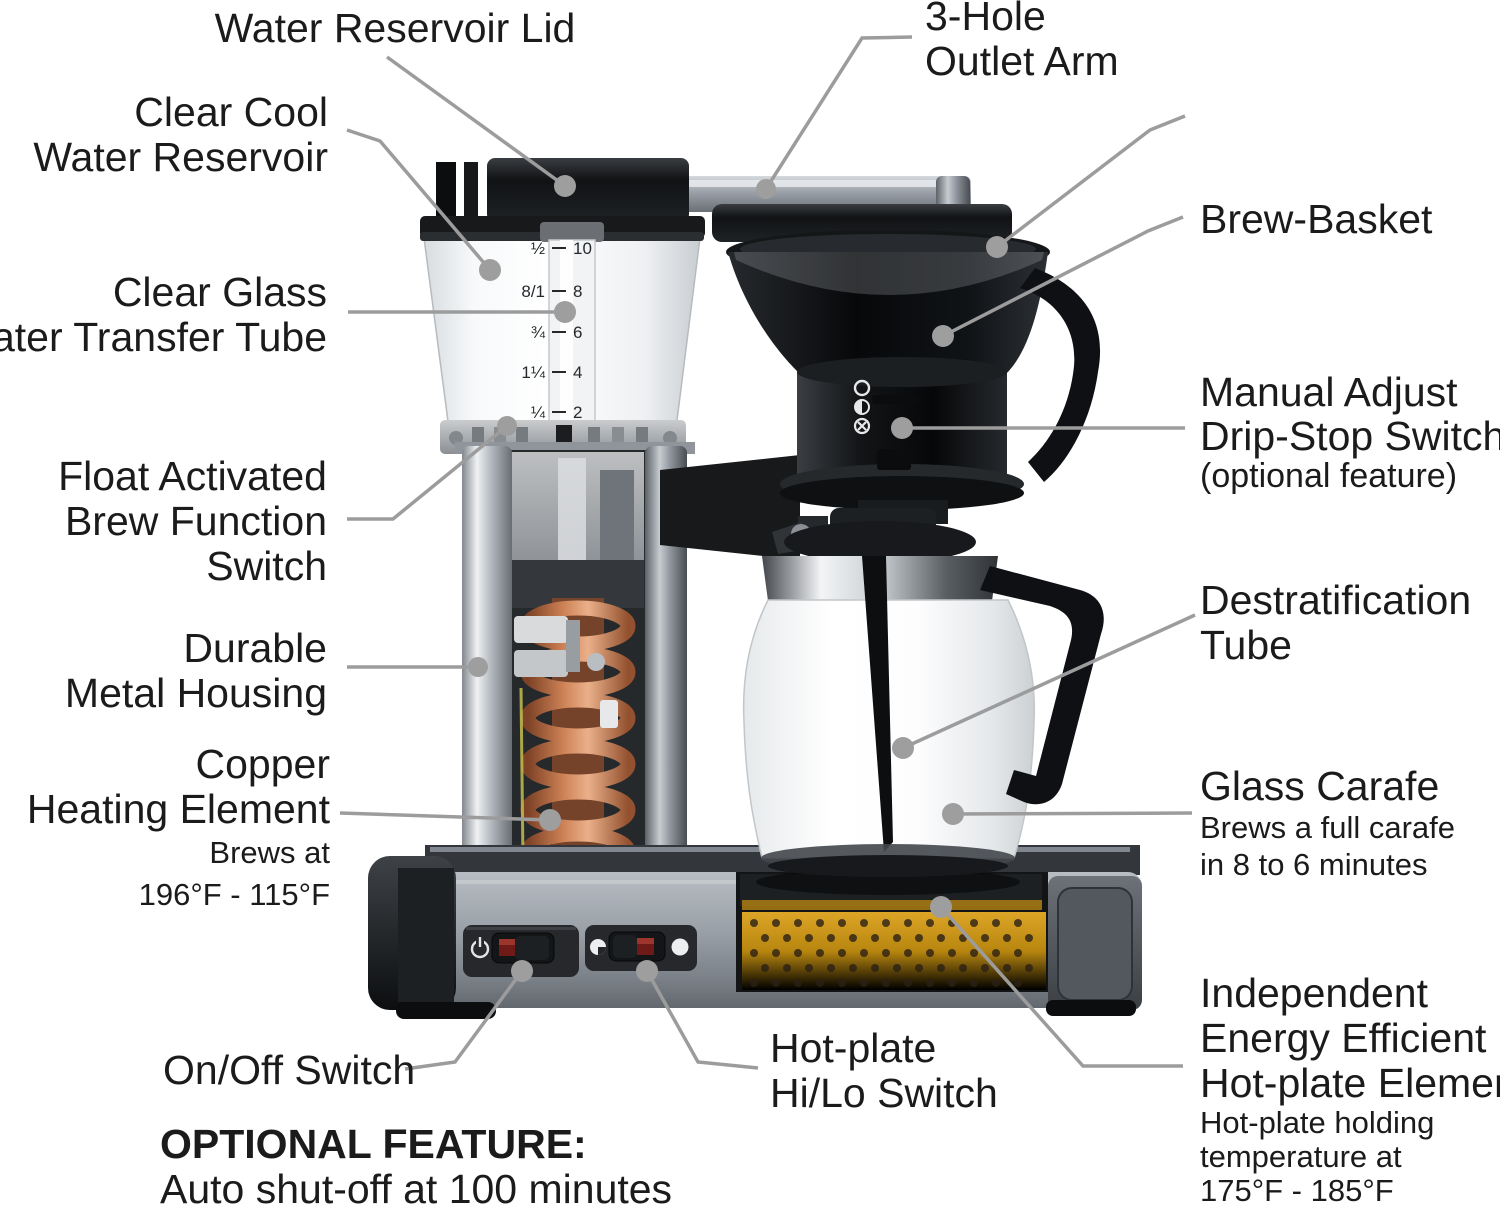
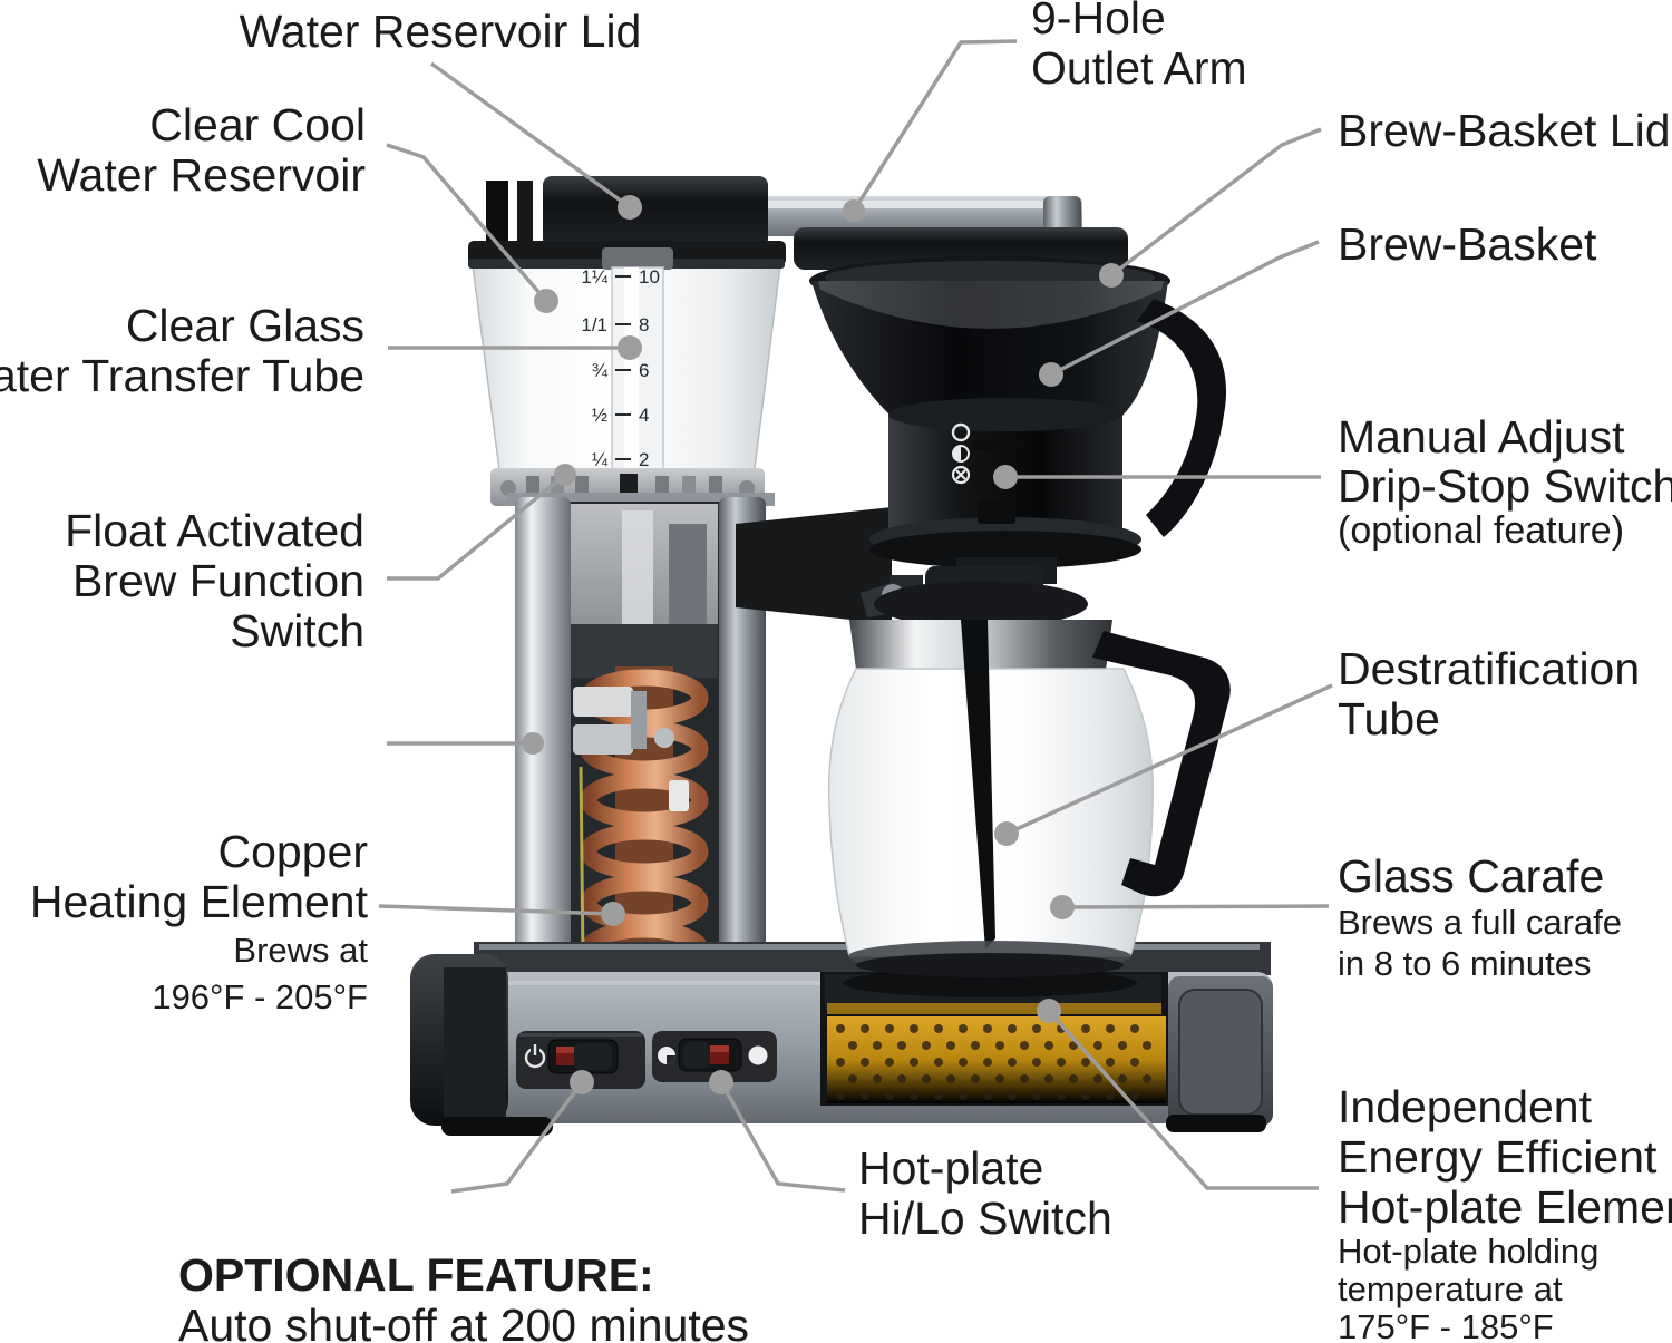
- ½
+ 1¼
  10
- 8/1
+ 1/1
  8
  ¾
  6
- 1¼
+ ½
  4
  ¼
  2
  Water Reservoir Lid
  Clear Cool
  Water Reservoir
  Clear Glass
  ater Transfer Tube
  Float Activated
  Brew Function
  Switch
- Durable
- Metal Housing
  Copper
  Heating Element
  Brews at
- 196°F - 115°F
+ 196°F - 205°F
- On/Off Switch
  OPTIONAL FEATURE:
- Auto shut-off at 100 minutes
+ Auto shut-off at 200 minutes
- 3-Hole
+ 9-Hole
  Outlet Arm
+ Brew-Basket Lid
  Brew-Basket
  Manual Adjust
  Drip-Stop Switch
  (optional feature)
  Destratification
  Tube
  Glass Carafe
  Brews a full carafe
  in 8 to 6 minutes
  Hot-plate
  Hi/Lo Switch
  Independent
  Energy Efficient
  Hot-plate Eleme
  Hot-plate holding
  temperature at
  175°F - 185°F
